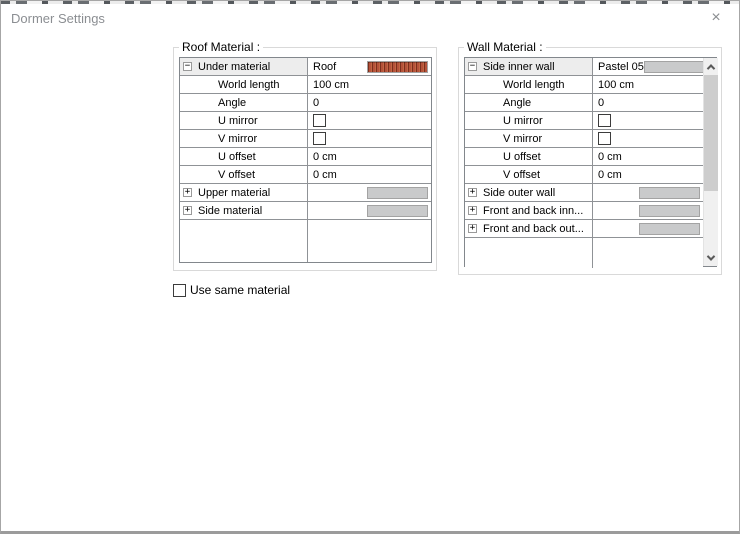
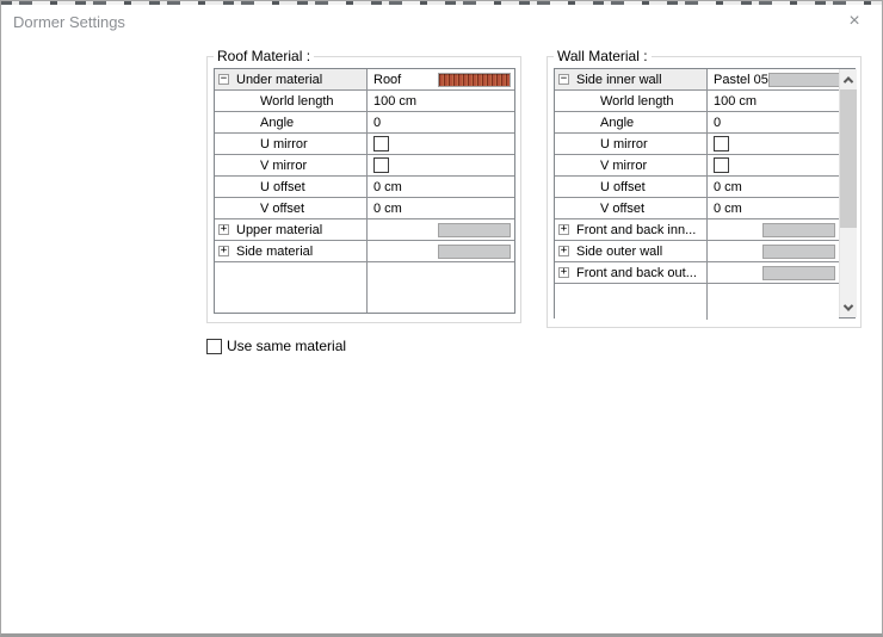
  Dormer Settings
  ×
  Roof Material :
  −
  Under material
  Roof
  World length
  100 cm
  Angle
  0
  U mirror
  V mirror
  U offset
  0 cm
  V offset
  0 cm
  +
  Upper material
  +
  Side material
  Wall Material :
  −
  Side inner wall
  Pastel 05
  World length
  100 cm
  Angle
  0
  U mirror
  V mirror
  U offset
  0 cm
  V offset
  0 cm
  +
- Side outer wall
+ Front and back inn...
  +
- Front and back inn...
+ Side outer wall
  +
  Front and back out...
  Use same material
